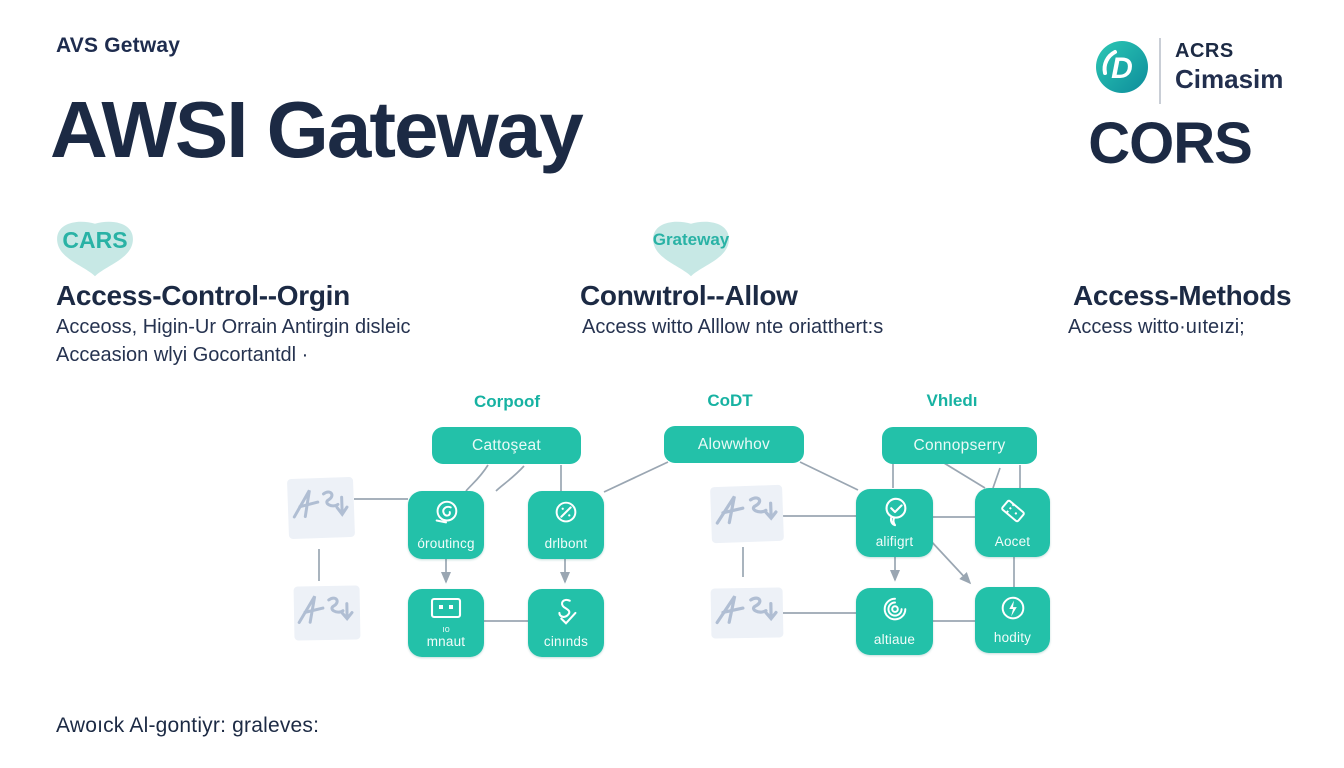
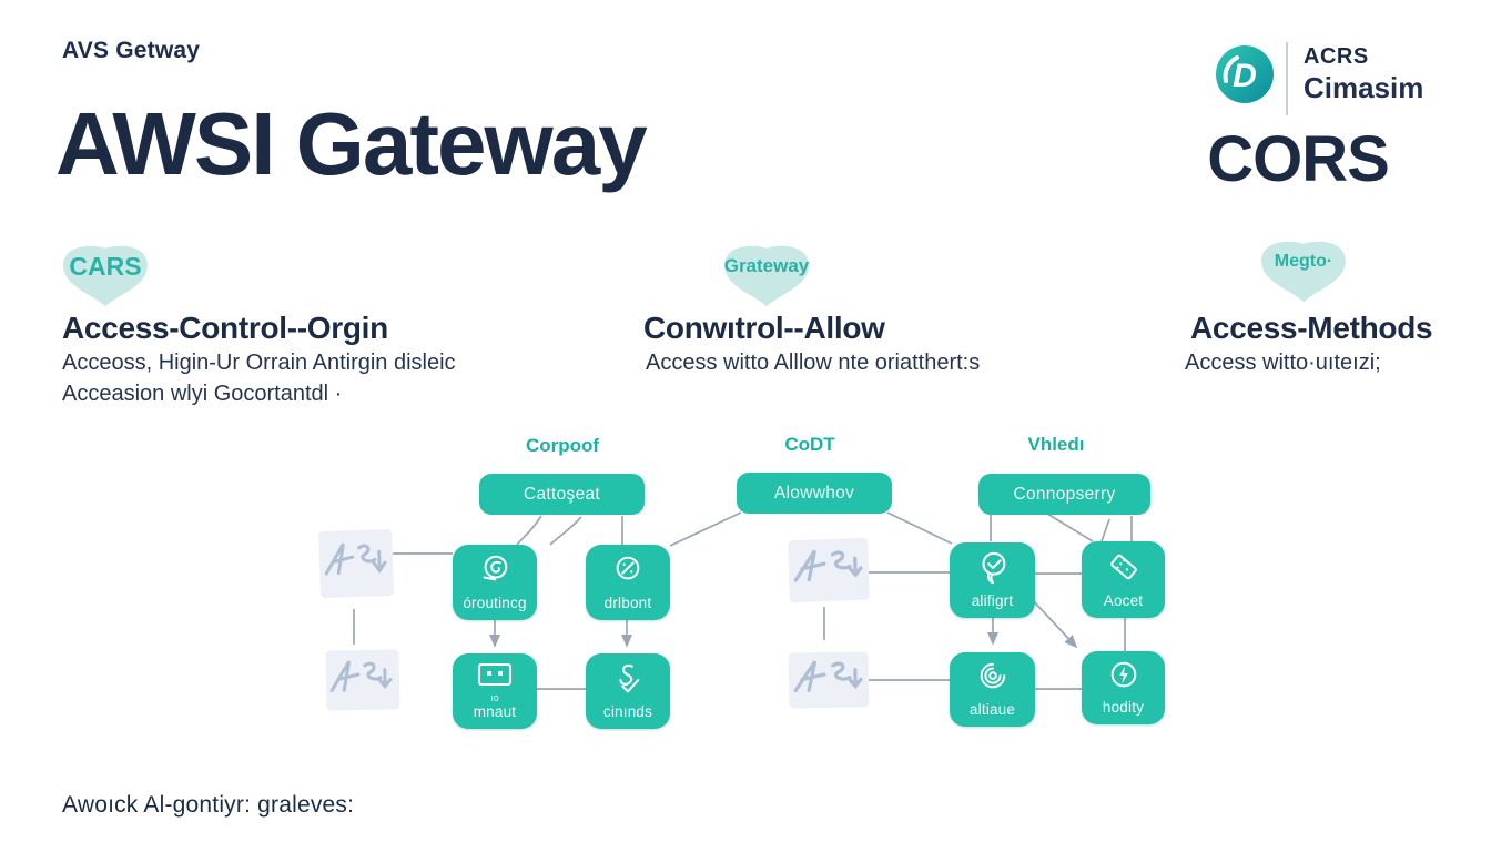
  AVS Getway
  AWSI Gateway
  D
  ACRS
  Cimasim
  CORS
  CARS
  Access-Control--Orgin
  Acceoss, Higin-Ur Orrain Antirgin disleic
  Acceasion wlyi Gocortantdl ·
  Grateway
  Conwıtrol--Allow
  Access witto Alllow nte oriatthert:s
+ Megto·
  Access-Methods
  Access witto·uıteızi;
  Corpoof
  CoDT
  Vhledı
  Cattoşeat
  Alowwhov
  Connopserry
  óroutincg
  drlbont
  ıo
  mnaut
  cinınds
  alifigrt
  Aocet
  altiaue
  hodity
  Awoıck Al-gontiyr: graleves:
